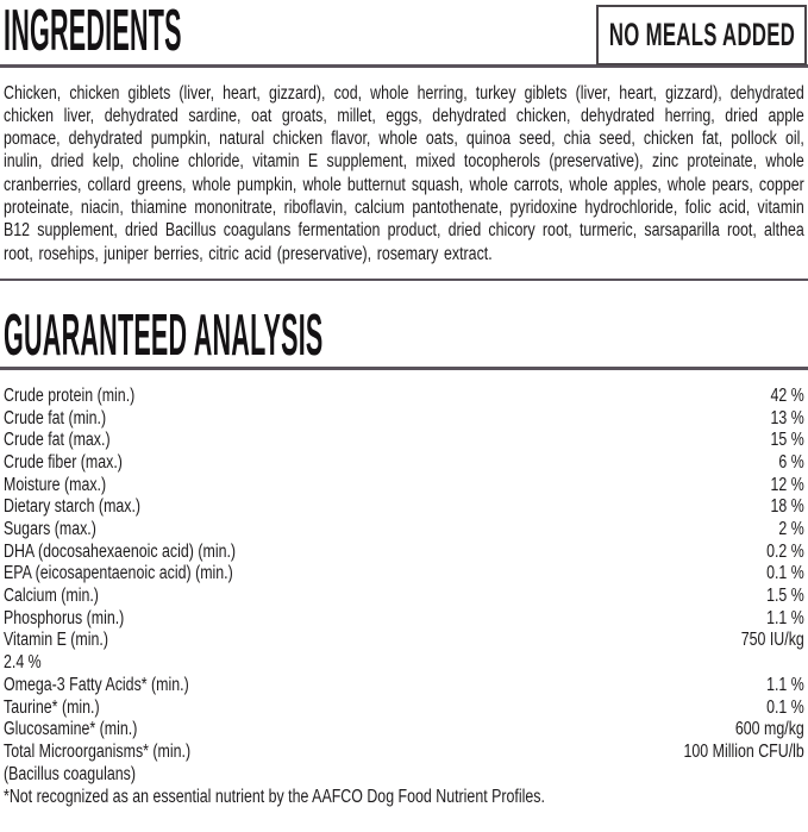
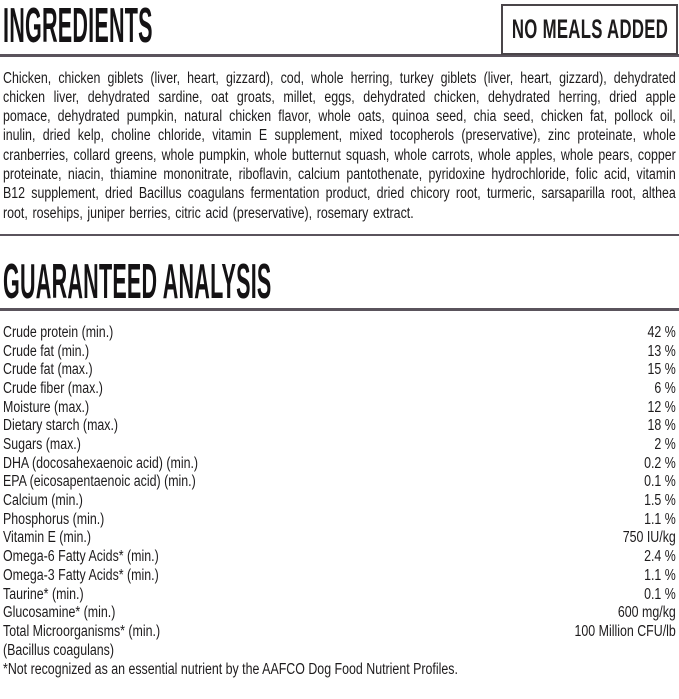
  INGREDIENTS
  NO MEALS ADDED
  Chicken, chicken giblets (liver, heart, gizzard), cod, whole herring, turkey giblets (liver, heart, gizzard), dehydrated chicken liver, dehydrated sardine, oat groats, millet, eggs, dehydrated chicken, dehydrated herring, dried apple pomace, dehydrated pumpkin, natural chicken flavor, whole oats, quinoa seed, chia seed, chicken fat, pollock oil, inulin, dried kelp, choline chloride, vitamin E supplement, mixed tocopherols (preservative), zinc proteinate, whole cranberries, collard greens, whole pumpkin, whole butternut squash, whole carrots, whole apples, whole pears, copper proteinate, niacin, thiamine mononitrate, riboflavin, calcium pantothenate, pyridoxine hydrochloride, folic acid, vitamin B12 supplement, dried Bacillus coagulans fermentation product, dried chicory root, turmeric, sarsaparilla root, althea root, rosehips, juniper berries, citric acid (preservative), rosemary extract.
  GUARANTEED ANALYSIS
  Crude protein (min.)
  42 %
  Crude fat (min.)
  13 %
  Crude fat (max.)
  15 %
  Crude fiber (max.)
  6 %
  Moisture (max.)
  12 %
  Dietary starch (max.)
  18 %
  Sugars (max.)
  2 %
  DHA (docosahexaenoic acid) (min.)
  0.2 %
  EPA (eicosapentaenoic acid) (min.)
  0.1 %
  Calcium (min.)
  1.5 %
  Phosphorus (min.)
  1.1 %
  Vitamin E (min.)
  750 IU/kg
+ Omega-6 Fatty Acids* (min.)
  2.4 %
  Omega-3 Fatty Acids* (min.)
  1.1 %
  Taurine* (min.)
  0.1 %
  Glucosamine* (min.)
  600 mg/kg
  Total Microorganisms* (min.)
  100 Million CFU/lb
  (Bacillus coagulans)
  *Not recognized as an essential nutrient by the AAFCO Dog Food Nutrient Profiles.
